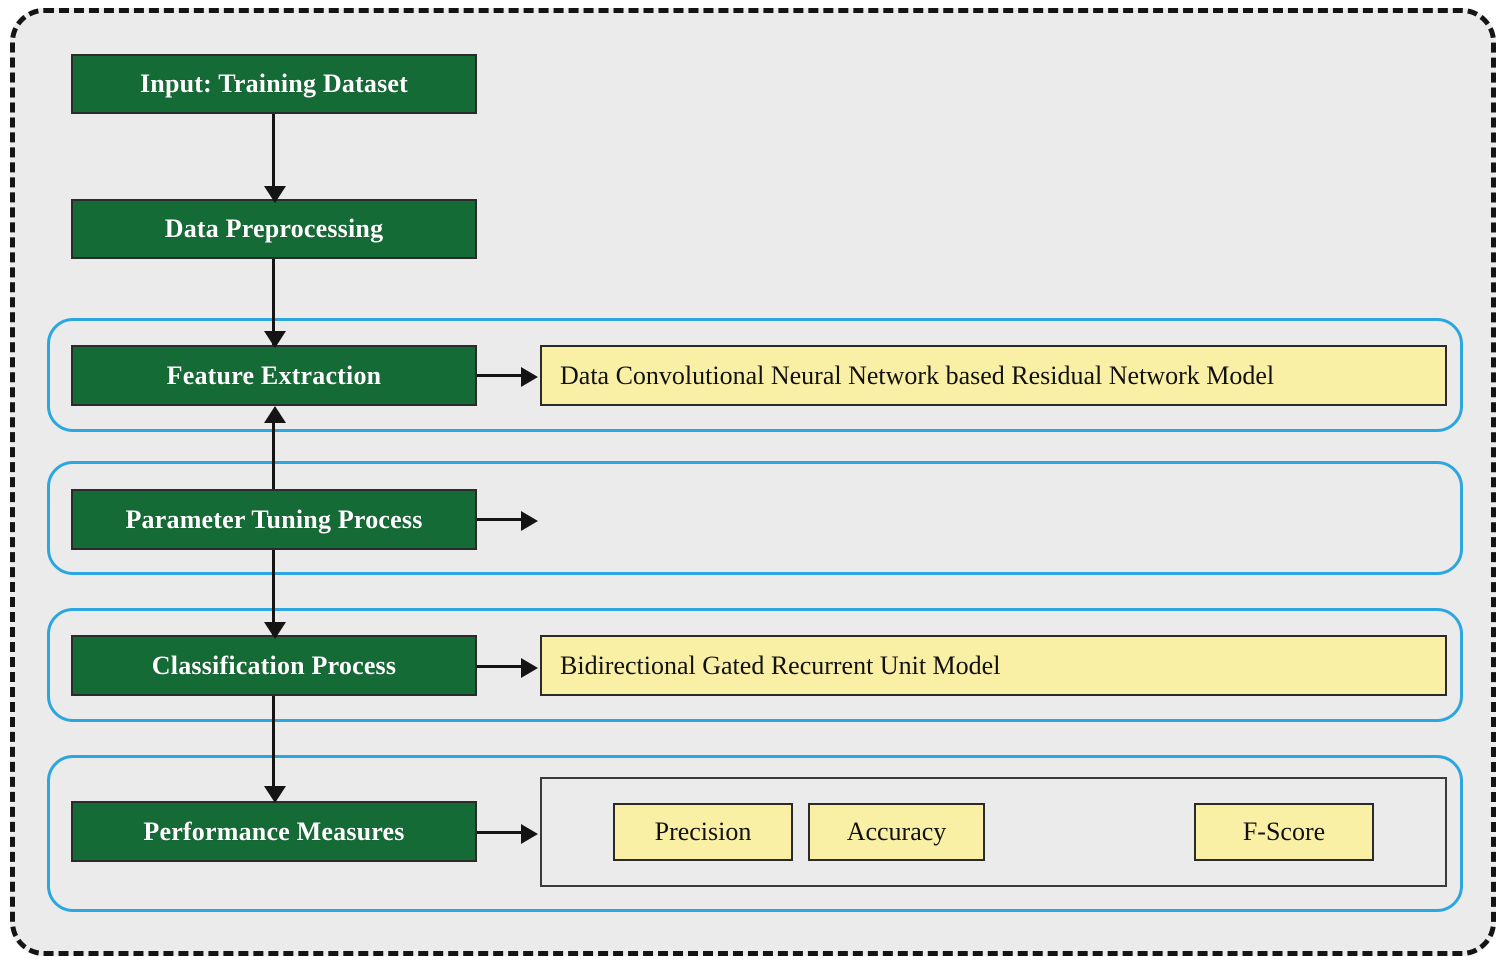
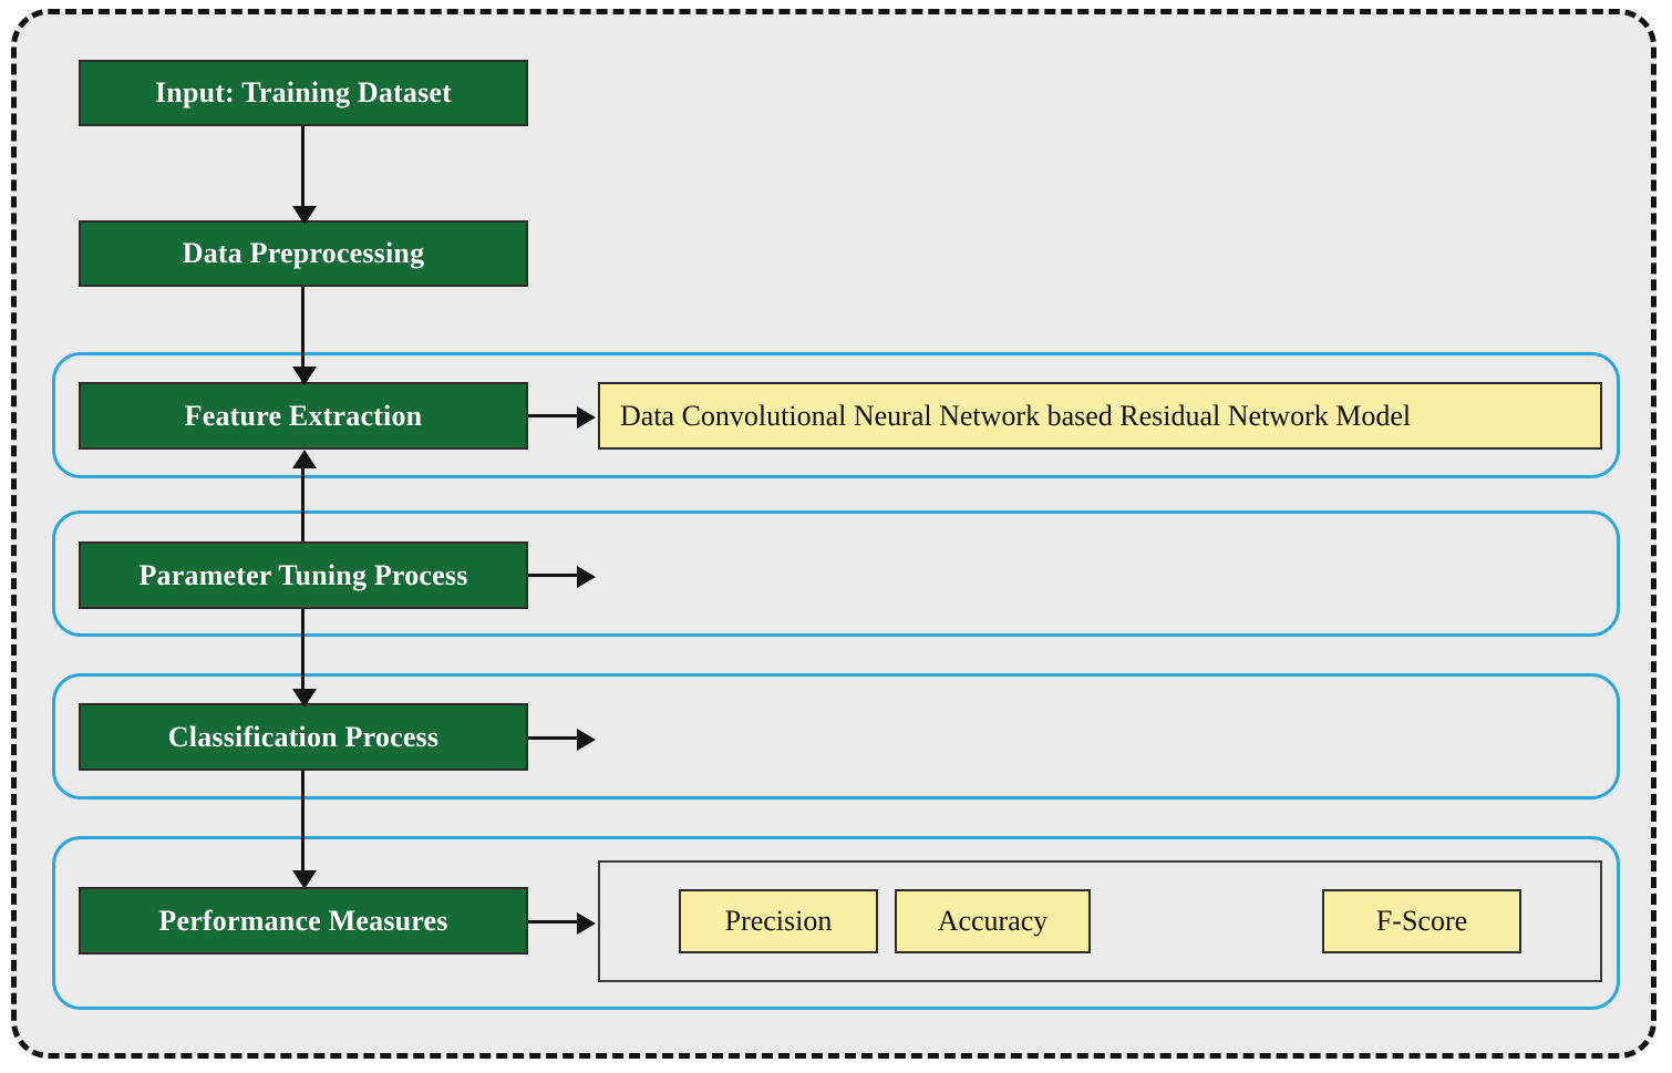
  Input: Training Dataset
  Data Preprocessing
  Feature Extraction
  Parameter Tuning Process
  Classification Process
  Performance Measures
  Data Convolutional Neural Network based Residual Network Model
- Bidirectional Gated Recurrent Unit Model
  Precision
  Accuracy
  F-Score
